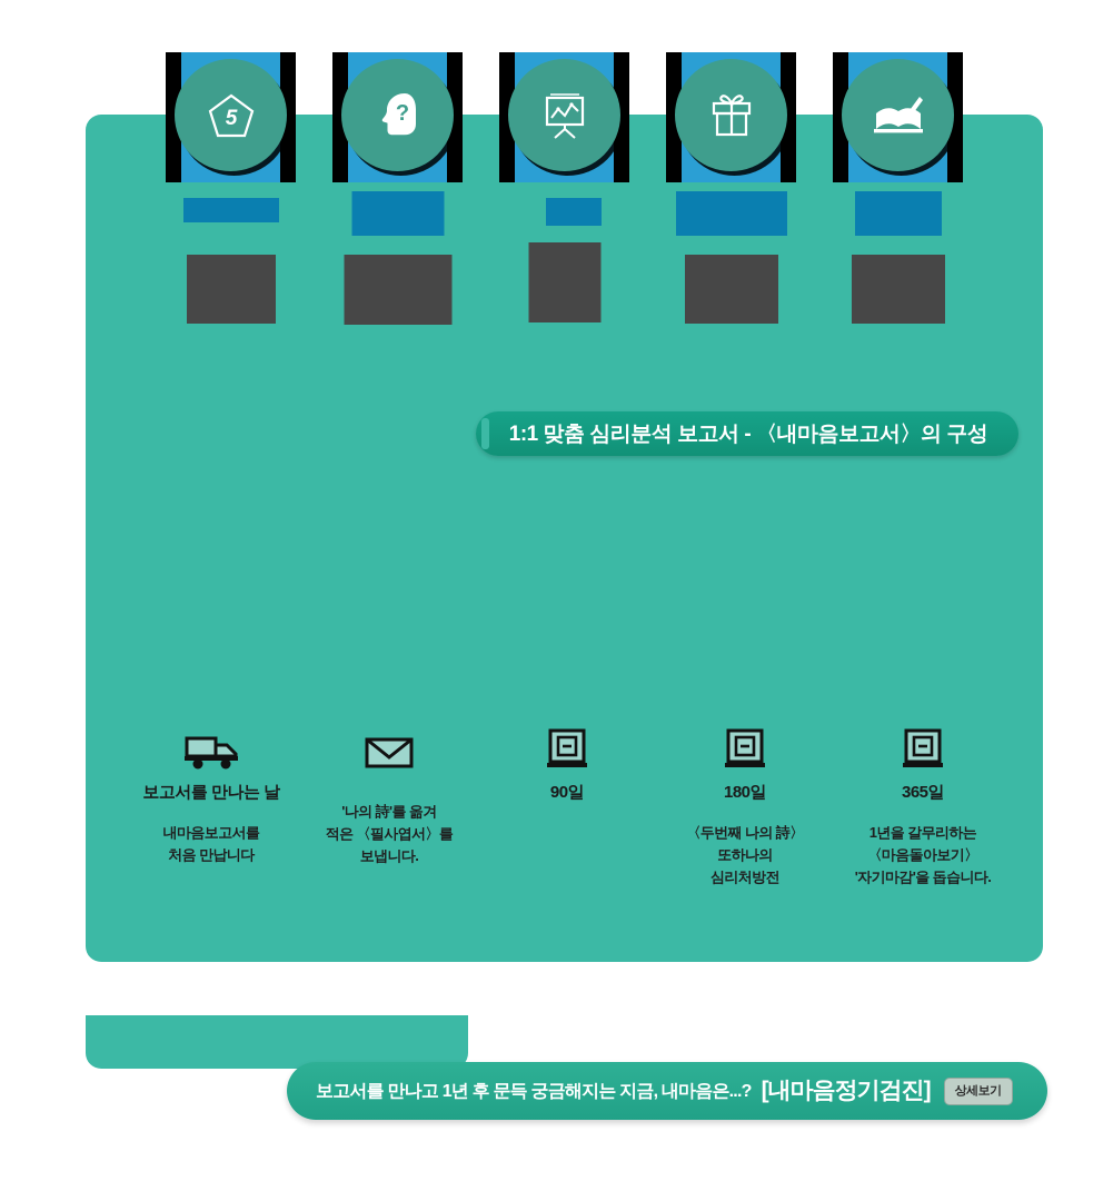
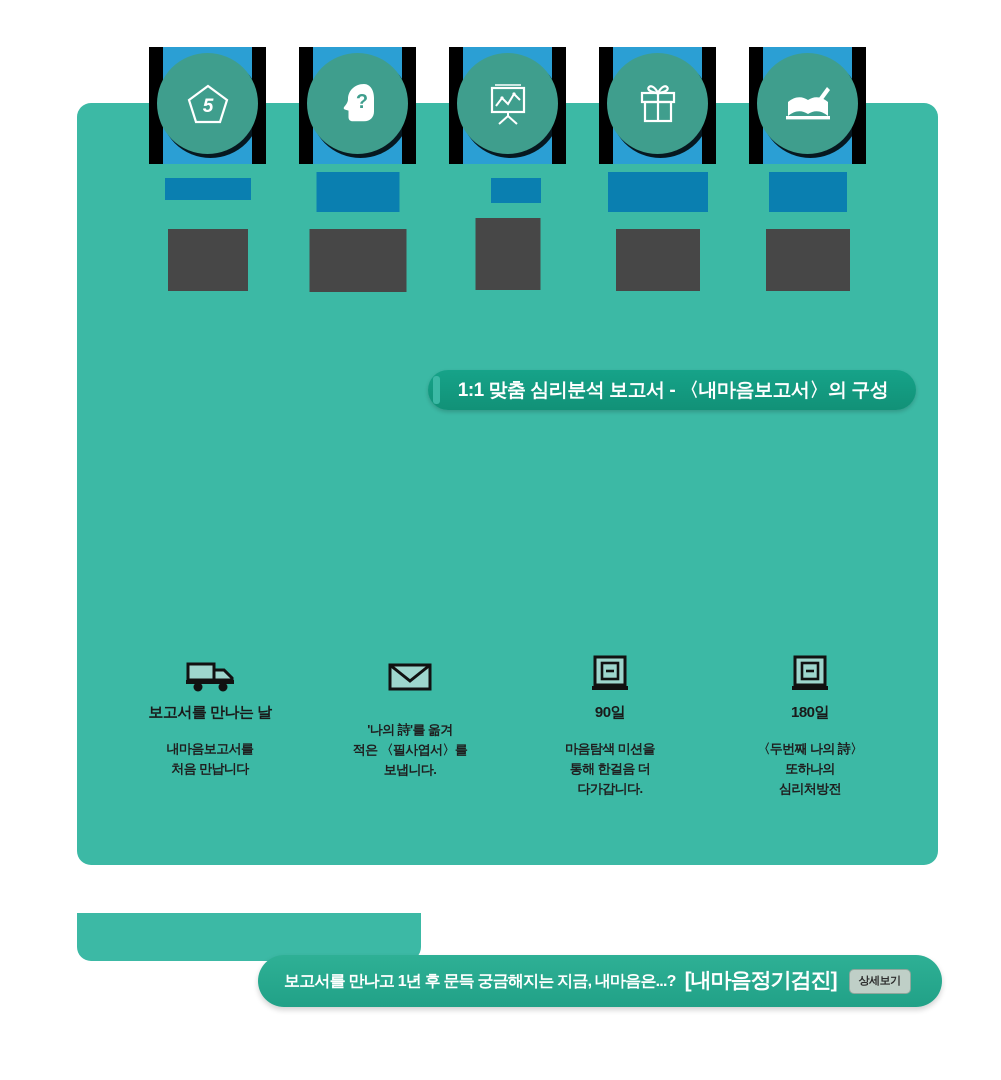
  5
  ?
  1:1 맞춤 심리분석 보고서 - 〈내마음보고서〉의 구성
  보고서를 만나는 날
  내마음보고서를
  처음 만납니다
  '나의 詩'를 옮겨
  적은 〈필사엽서〉를
  보냅니다.
  90일
+ 마음탐색 미션을
+ 통해 한걸음 더
+ 다가갑니다.
  180일
  〈두번째 나의 詩〉
  또하나의
  심리처방전
- 365일
- 1년을 갈무리하는
- 〈마음돌아보기〉
- '자기마감'을 돕습니다.
  보고서를 만나고 1년 후 문득 궁금해지는 지금, 내마음은...?
  [내마음정기검진]
  상세보기
